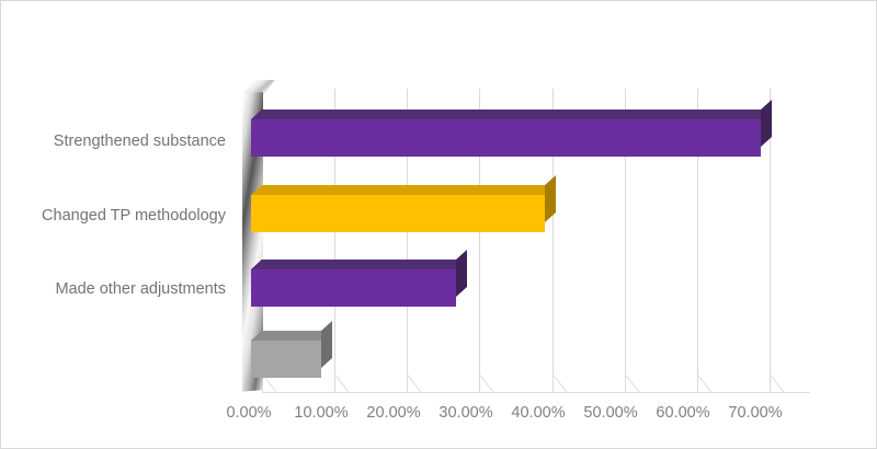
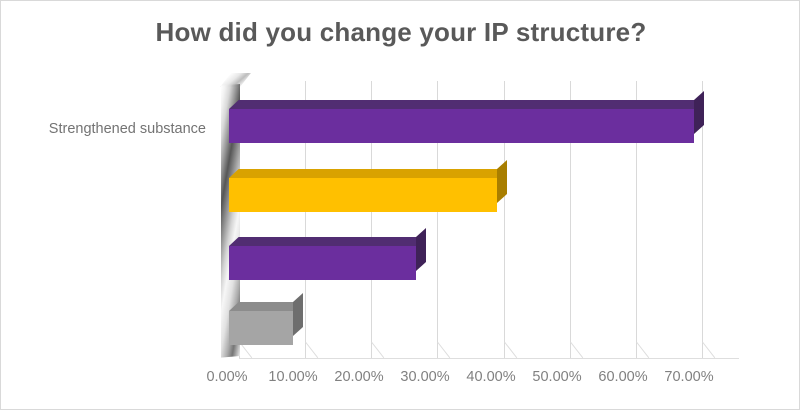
+ How did you change your IP structure?
  Strengthened substance
- Changed TP methodology
- Made other adjustments
  0.00%
  10.00%
  20.00%
  30.00%
  40.00%
  50.00%
  60.00%
  70.00%
